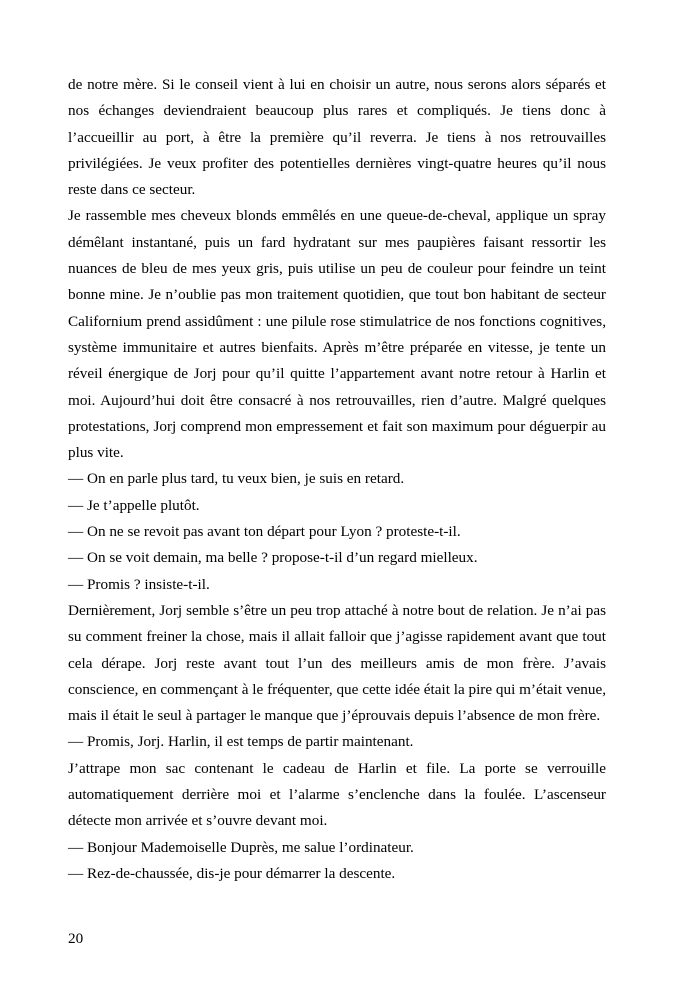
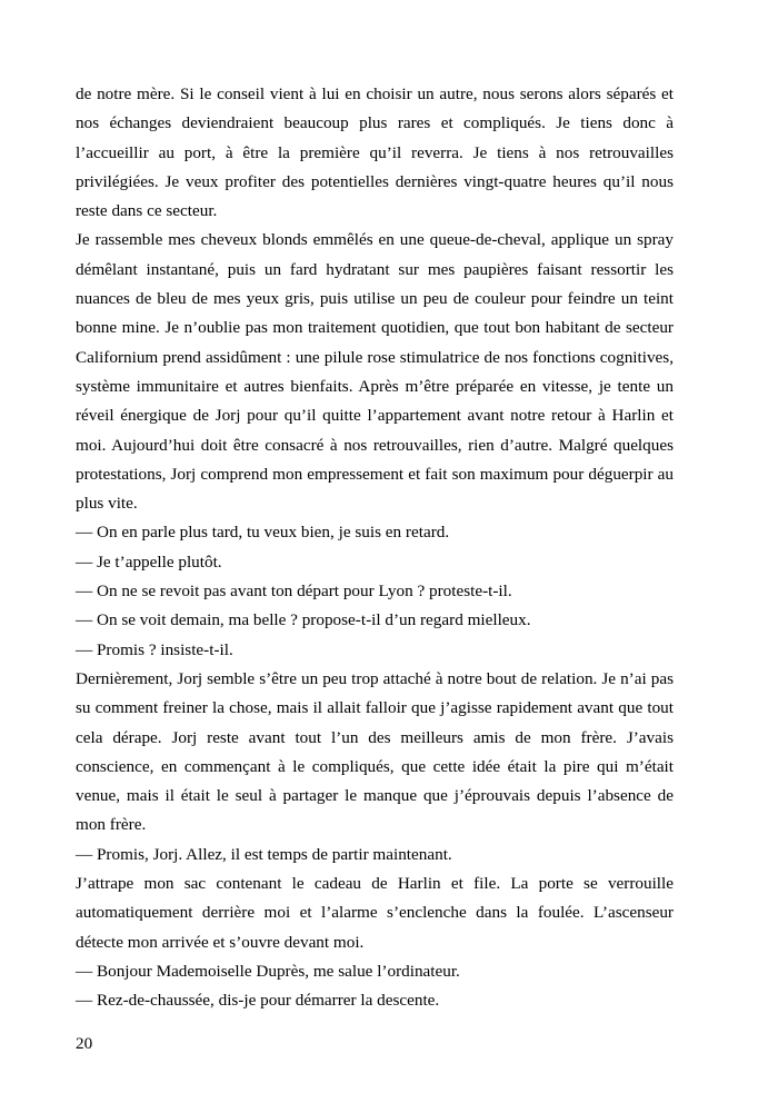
  de notre mère. Si le conseil vient à lui en choisir un autre, nous serons alors séparés et nos échanges deviendraient beaucoup plus rares et compliqués. Je tiens donc à l’accueillir au port, à être la première qu’il reverra. Je tiens à nos retrouvailles privilégiées. Je veux profiter des potentielles dernières vingt-quatre heures qu’il nous reste dans ce secteur.
  Je rassemble mes cheveux blonds emmêlés en une queue-de-cheval, applique un spray démêlant instantané, puis un fard hydratant sur mes paupières faisant ressortir les nuances de bleu de mes yeux gris, puis utilise un peu de couleur pour feindre un teint bonne mine. Je n’oublie pas mon traitement quotidien, que tout bon habitant de secteur Californium prend assidûment : une pilule rose stimulatrice de nos fonctions cognitives, système immunitaire et autres bienfaits. Après m’être préparée en vitesse, je tente un réveil énergique de Jorj pour qu’il quitte l’appartement avant notre retour à Harlin et moi. Aujourd’hui doit être consacré à nos retrouvailles, rien d’autre. Malgré quelques protestations, Jorj comprend mon empressement et fait son maximum pour déguerpir au plus vite.
  — On en parle plus tard, tu veux bien, je suis en retard.
  — Je t’appelle plutôt.
  — On ne se revoit pas avant ton départ pour Lyon ? proteste-t-il.
  — On se voit demain, ma belle ? propose-t-il d’un regard mielleux.
  — Promis ? insiste-t-il.
- Dernièrement, Jorj semble s’être un peu trop attaché à notre bout de relation. Je n’ai pas su comment freiner la chose, mais il allait falloir que j’agisse rapidement avant que tout cela dérape. Jorj reste avant tout l’un des meilleurs amis de mon frère. J’avais conscience, en commençant à le fréquenter, que cette idée était la pire qui m’était venue, mais il était le seul à partager le manque que j’éprouvais depuis l’absence de mon frère.
+ Dernièrement, Jorj semble s’être un peu trop attaché à notre bout de relation. Je n’ai pas su comment freiner la chose, mais il allait falloir que j’agisse rapidement avant que tout cela dérape. Jorj reste avant tout l’un des meilleurs amis de mon frère. J’avais conscience, en commençant à le compliqués, que cette idée était la pire qui m’était venue, mais il était le seul à partager le manque que j’éprouvais depuis l’absence de mon frère.
- — Promis, Jorj. Harlin, il est temps de partir maintenant.
+ — Promis, Jorj. Allez, il est temps de partir maintenant.
  J’attrape mon sac contenant le cadeau de Harlin et file. La porte se verrouille automatiquement derrière moi et l’alarme s’enclenche dans la foulée. L’ascenseur détecte mon arrivée et s’ouvre devant moi.
  — Bonjour Mademoiselle Duprès, me salue l’ordinateur.
  — Rez-de-chaussée, dis-je pour démarrer la descente.
  20
